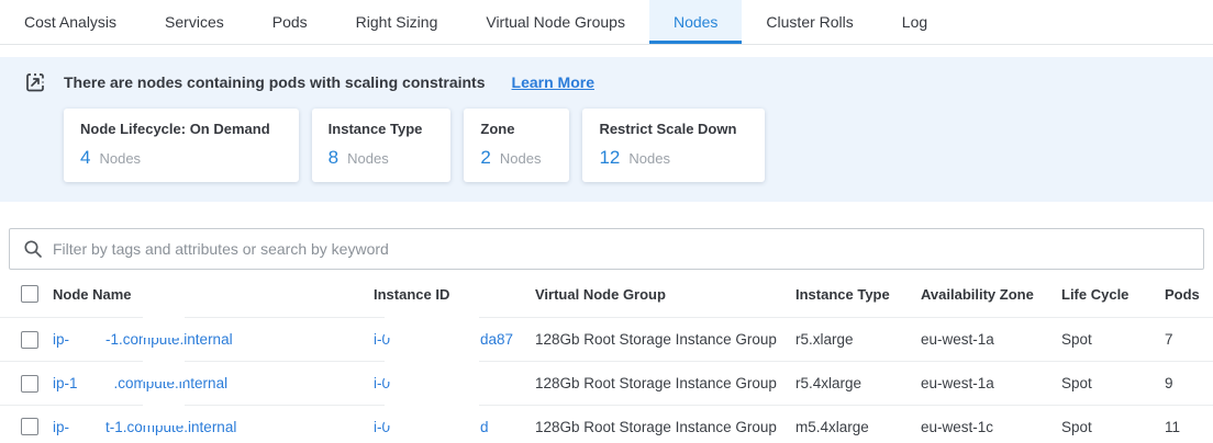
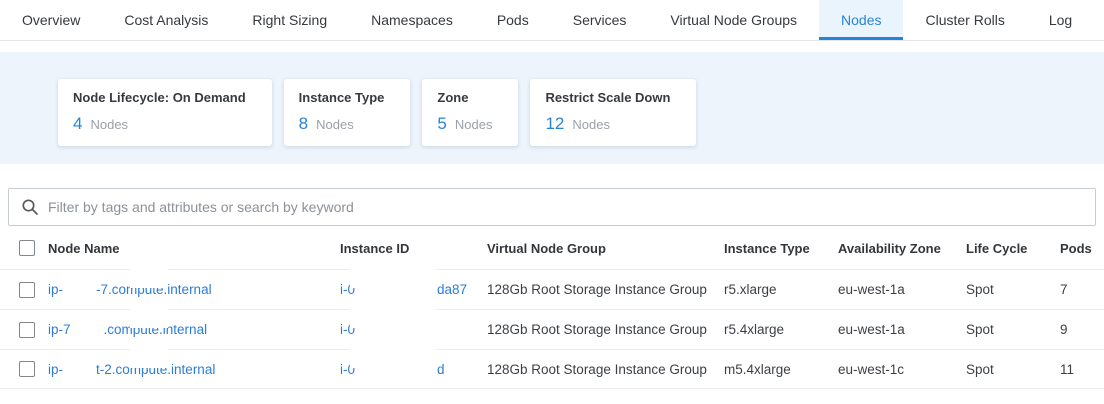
+ Overview
  Cost Analysis
- Services
+ Right Sizing
+ Namespaces
  Pods
- Right Sizing
+ Services
  Virtual Node Groups
  Nodes
  Cluster Rolls
  Log
- There are nodes containing pods with scaling constraints
- Learn More
  Node Lifecycle: On Demand
  4
  Nodes
  Instance Type
  8
  Nodes
  Zone
- 2
+ 5
  Nodes
  Restrict Scale Down
  12
  Nodes
  Filter by tags and attributes or search by keyword
  Node Name
  Instance ID
  Virtual Node Group
  Instance Type
  Availability Zone
  Life Cycle
  Pods
- ip- -1.compute.internal
+ ip- -7.compute.internal
  i-0 da87
  128Gb Root Storage Instance Group
  r5.xlarge
  eu-west-1a
  Spot
  7
- ip-1 .compute.internal
+ ip-7 .compute.internal
  i-0
  128Gb Root Storage Instance Group
  r5.4xlarge
  eu-west-1a
  Spot
  9
- ip- t-1.compute.internal
+ ip- t-2.compute.internal
  i-0 d
  128Gb Root Storage Instance Group
  m5.4xlarge
  eu-west-1c
  Spot
  11
